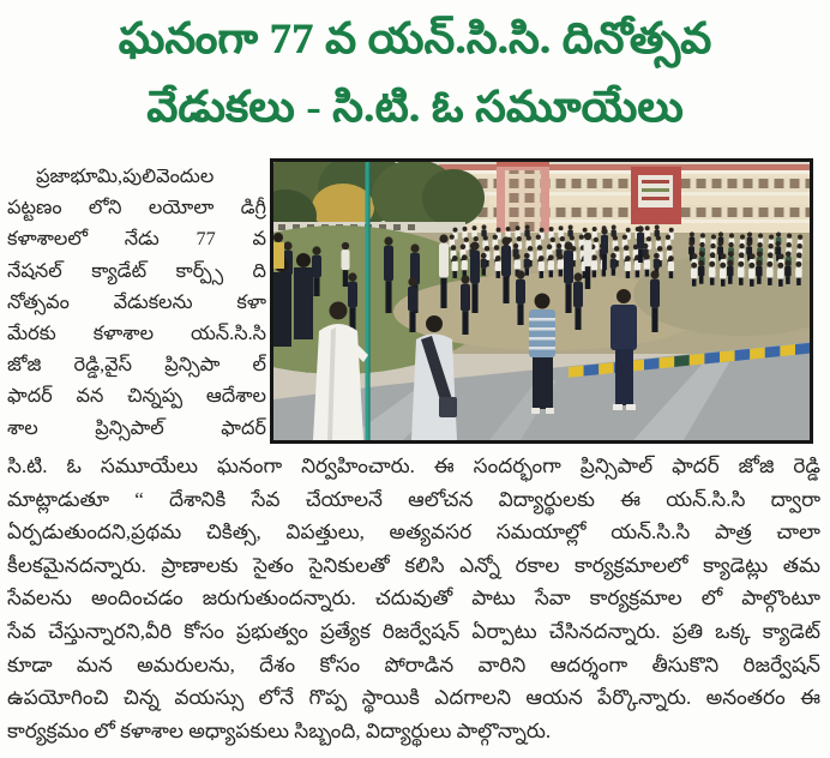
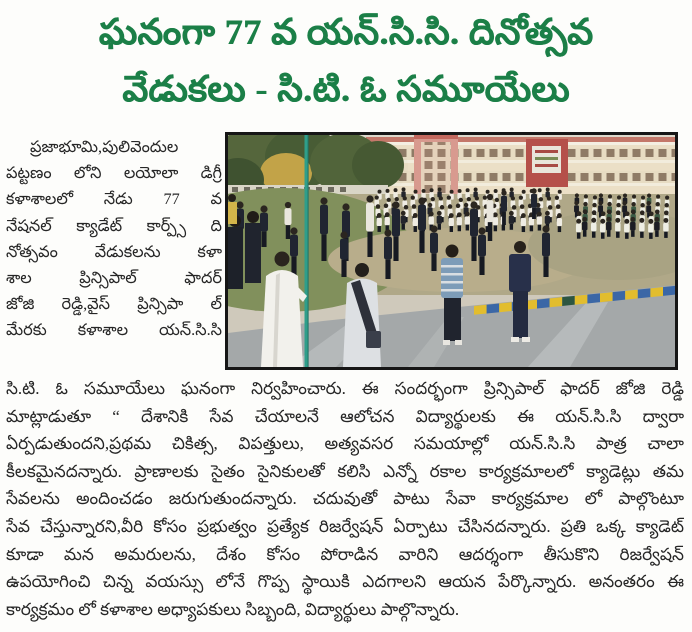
  ఘనంగా 77 వ యన్.సి.సి. దినోత్సవ
  వేడుకలు - సి.టి. ఓ సమూయేలు
  ప్రజాభూమి,పులివెందుల
  పట్టణం లోని లయోలా డిగ్రీ
  కళాశాలలో నేడు 77 వ
  నేషనల్ క్యాడేట్ కార్ప్స్ ది
  నోత్సవం వేడుకలను కళా
- మేరకు కళాశాల యన్.సి.సి
+ శాల ప్రిన్సిపాల్ ఫాదర్
  జోజి రెడ్డి,వైస్ ప్రిన్సిపా ల్
- ఫాదర్ వన చిన్నప్ప ఆదేశాల
- శాల ప్రిన్సిపాల్ ఫాదర్
+ మేరకు కళాశాల యన్.సి.సి
  సి.టి. ఓ సమూయేలు ఘనంగా నిర్వహించారు. ఈ సందర్భంగా ప్రిన్సిపాల్ ఫాదర్ జోజి రెడ్డి
  మాట్లాడుతూ “ దేశానికి సేవ చేయాలనే ఆలోచన విద్యార్థులకు ఈ యన్.సి.సి ద్వారా
  ఏర్పడుతుందని,ప్రథమ చికిత్స, విపత్తులు, అత్యవసర సమయాల్లో యన్.సి.సి పాత్ర చాలా
  కీలకమైనదన్నారు. ప్రాణాలకు సైతం సైనికులతో కలిసి ఎన్నో రకాల కార్యక్రమాలలో క్యాడెట్లు తమ
  సేవలను అందించడం జరుగుతుందన్నారు. చదువుతో పాటు సేవా కార్యక్రమాల లో పాల్గొంటూ
  సేవ చేస్తున్నారని,వీరి కోసం ప్రభుత్వం ప్రత్యేక రిజర్వేషన్ ఏర్పాటు చేసినదన్నారు. ప్రతి ఒక్క క్యాడెట్
  కూడా మన అమరులను, దేశం కోసం పోరాడిన వారిని ఆదర్శంగా తీసుకొని రిజర్వేషన్
  ఉపయోగించి చిన్న వయస్సు లోనే గొప్ప స్థాయికి ఎదగాలని ఆయన పేర్కొన్నారు. అనంతరం ఈ
  కార్యక్రమం లో కళాశాల అధ్యాపకులు సిబ్బంది, విద్యార్థులు పాల్గొన్నారు.
